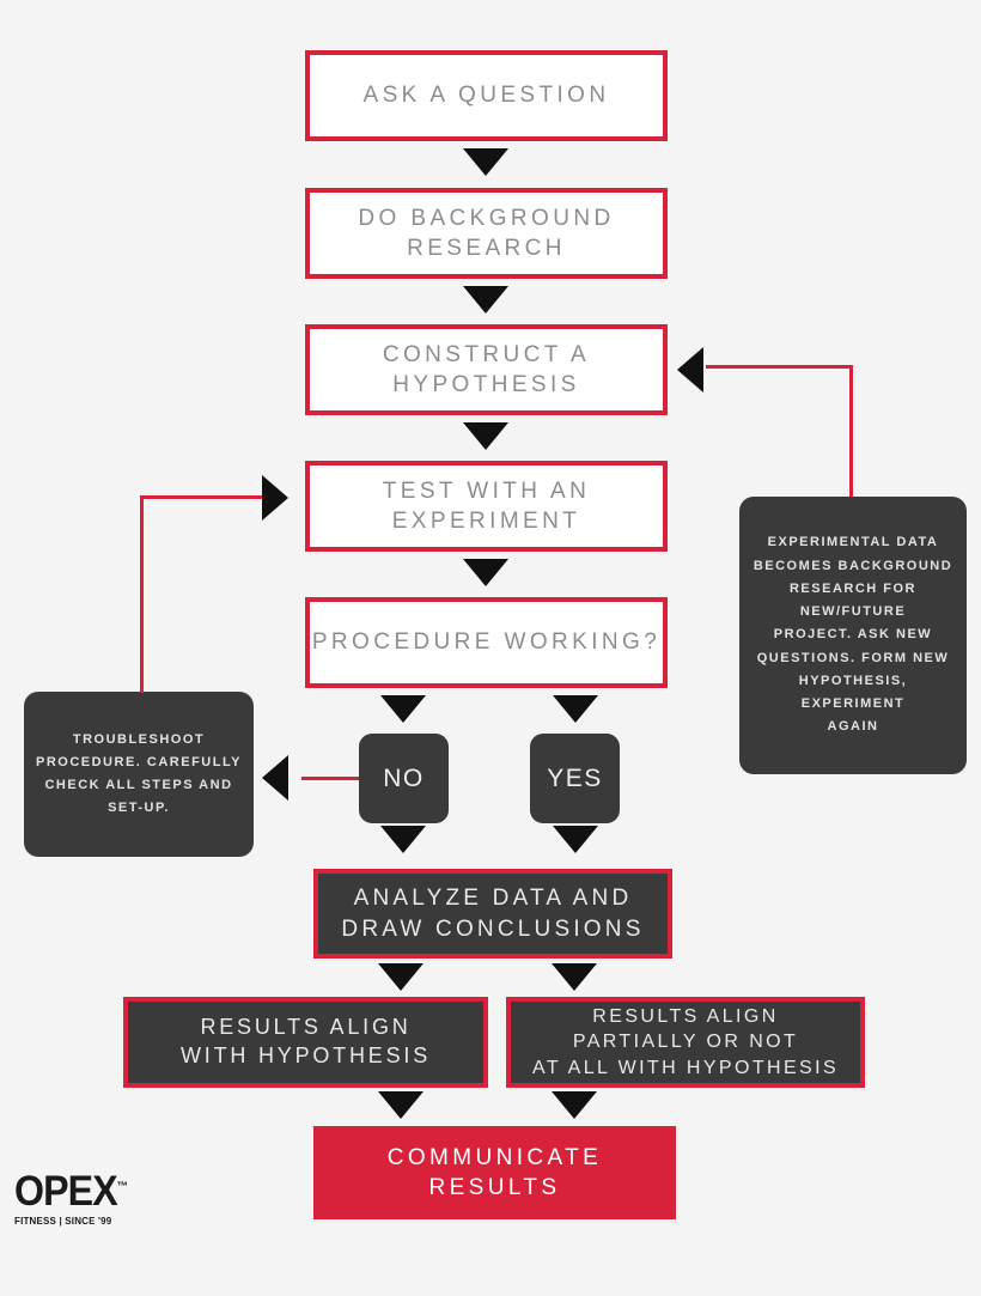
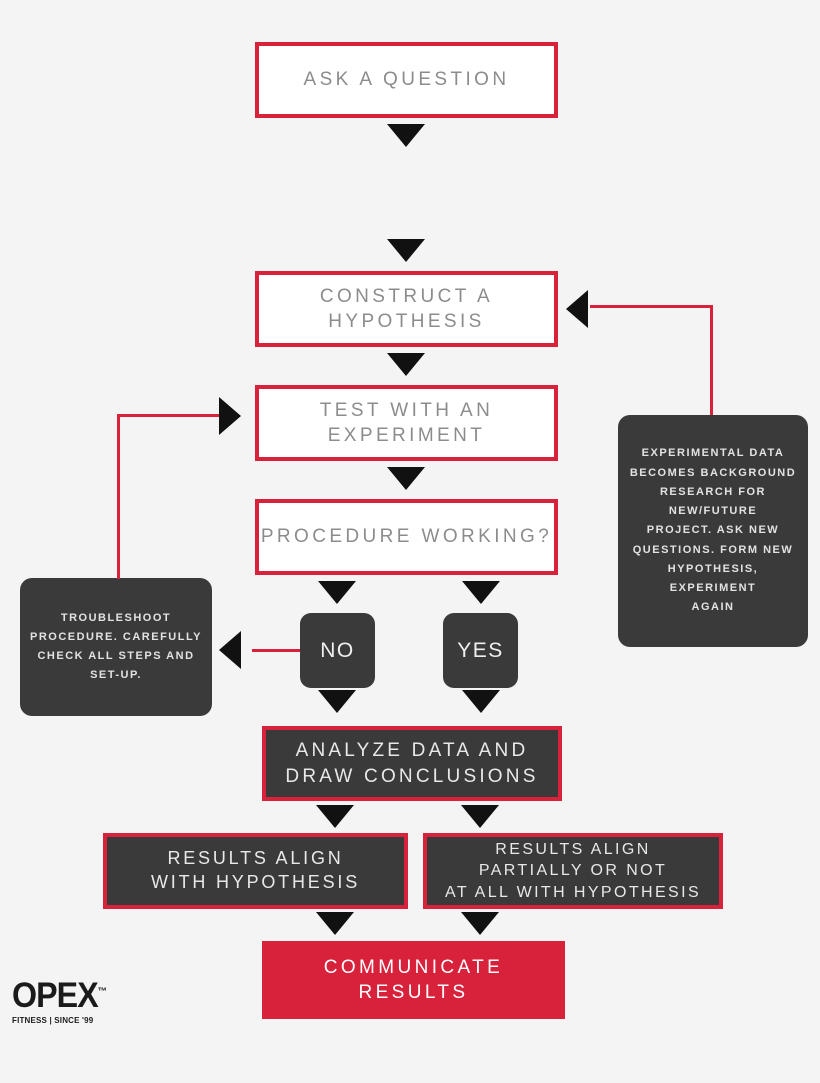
  ASK A QUESTION
- DO BACKGROUND
- RESEARCH
  CONSTRUCT A
  HYPOTHESIS
  TEST WITH AN
  EXPERIMENT
  PROCEDURE WORKING?
  NO
  YES
  ANALYZE DATA AND
  DRAW CONCLUSIONS
  RESULTS ALIGN
  WITH HYPOTHESIS
  RESULTS ALIGN
  PARTIALLY OR NOT
  AT ALL WITH HYPOTHESIS
  COMMUNICATE
  RESULTS
  TROUBLESHOOT
  PROCEDURE. CAREFULLY
  CHECK ALL STEPS AND
  SET-UP.
  EXPERIMENTAL DATA
  BECOMES BACKGROUND
  RESEARCH FOR
  NEW/FUTURE
  PROJECT. ASK NEW
  QUESTIONS. FORM NEW
  HYPOTHESIS,
  EXPERIMENT
  AGAIN
  OPEX™
  FITNESS | SINCE '99
